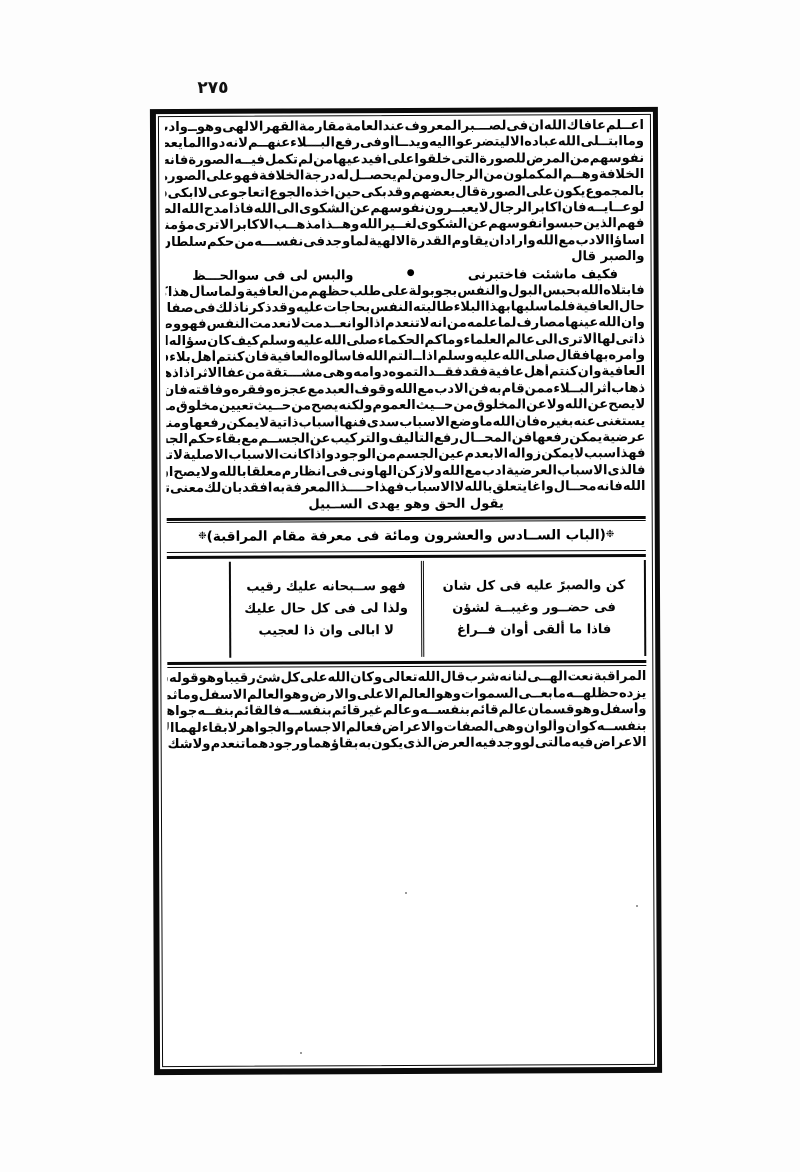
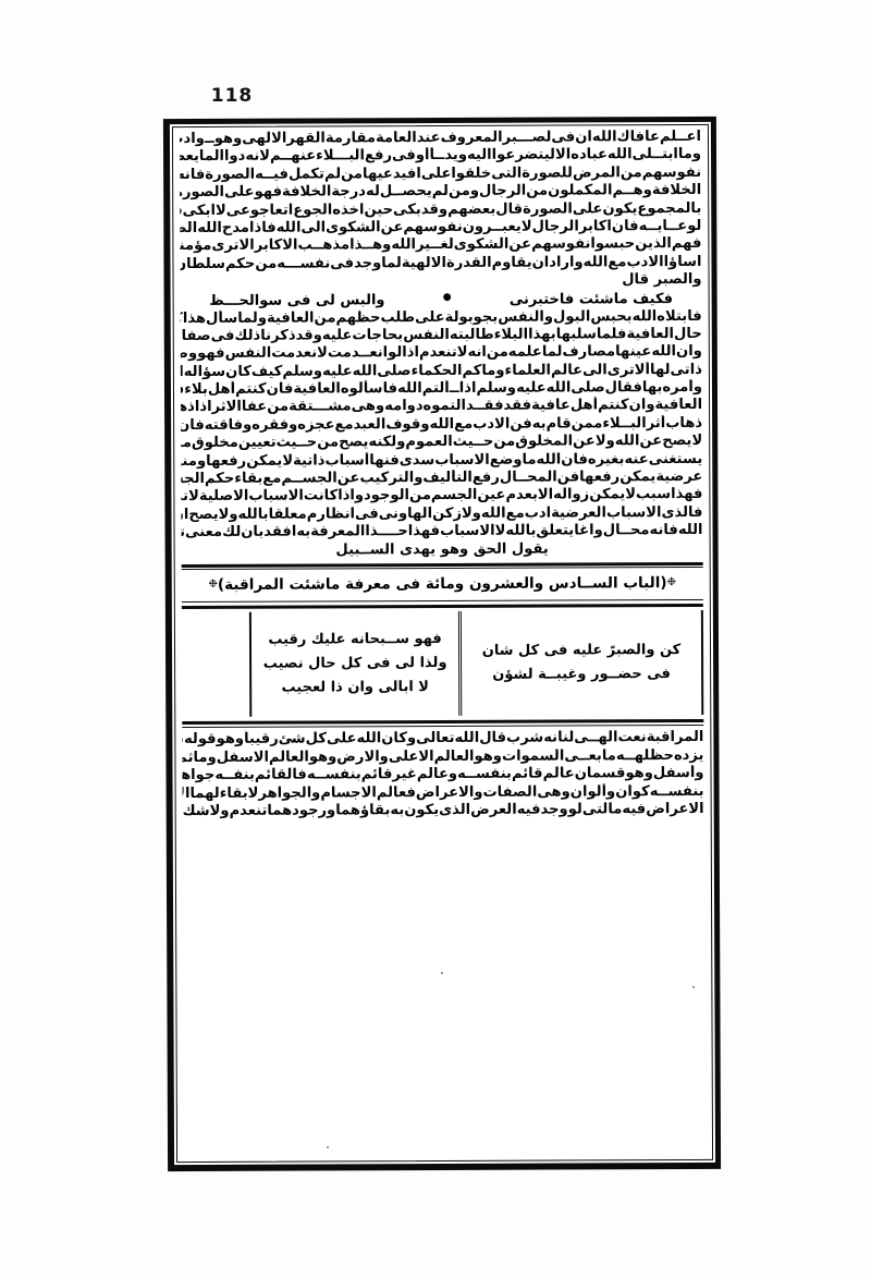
- ٢٧٥
+ 118
  اعــلم
  عافاك
  الله
  ان
  فى
  لصـــبر
  المعروف
  عند
  العامة
  مقارمة
  القهر
  الالهى
  وهو
  ــ
  واد
  وما
  ابتــلى
  الله
  عباده
  الا
  ليتضرعوا
  اليه
  ويدــأ
  أو
  فى
  رفع
  البـــلاء
  عنهــم
  لانه
  دوا
  الما
  نفوسهم
  من
  المرض
  للصورة
  التى
  خلقوا
  على
  افيدعيها
  من
  لم
  تكمل
  فيــه
  الصورة
  فانه
  الخلافة
  وهــم
  المكملون
  من
  الرجال
  ومن
  لم
  يحصــل
  له
  درجة
  الخلافة
  فهو
  على
  الصور
  بالمجموع
  يكون
  على
  الصورة
  قال
  بعضهم
  وقد
  بكى
  حين
  اخذه
  الجوع
  اتعا
  جوعى
  لا
  ابكى
  لوعــايــه
  فان
  اكابر
  الرجال
  لا
  يعبــرون
  نفوسهم
  عن
  الشكوى
  الى
  الله
  فاذا
  مدح
  الله
  فهم
  الذين
  حبسوا
  نفوسهم
  عن
  الشكوى
  لغــير
  الله
  وهــذا
  مذهــب
  الا
  كابر
  الاترى
  اساؤا
  الادب
  مع
  الله
  وارادان
  يقاوم
  القدرة
  الالهية
  لما
  وجد
  فى
  نفســـه
  من
  حكم
  سلطان
  والصبر قال
  فكيف ماشئت فاختبرنى
  ●
  والبس لى فى سوالحـــظ
  فابتلاه
  الله
  بحبس
  البول
  والنفس
  بجوبولة
  على
  طلب
  حظهم
  من
  العافية
  ولما
  سأل
  هذا
  حال
  العافية
  فلما
  سلبها
  بهذا
  البلاء
  طالبته
  النفس
  بحاجات
  عليه
  وقد
  ذكرنا
  ذلك
  فى
  صفا
  وان
  الله
  عينها
  مصارف
  لما
  علمه
  من
  انه
  لا
  تنعدم
  اذا
  لو
  انعــدمت
  لانعدمت
  النفس
  فهو
  ذاتى
  لها
  ألا
  ترى
  الى
  عالم
  العلماء
  وما
  كم
  الحكماء
  صلى
  الله
  عليه
  وسلم
  كيف
  كان
  سؤاله
  وأمره
  بها
  فقال
  صلى
  الله
  عليه
  وسلم
  اذا
  ــ
  ألتم
  الله
  فاسألوه
  العافية
  فان
  كنتم
  أهل
  بلاء
  العافية
  وان
  كنتم
  أهل
  عافية
  فقد
  فقــد
  التموه
  دوامه
  وهى
  مشـــتقة
  من
  عفا
  الاثر
  اذا
  ذهاب
  أثر
  البــلاء
  ممن
  قام
  به
  فن
  الادب
  مع
  الله
  وقوف
  العبد
  مع
  عجزه
  وفقره
  وفاقته
  فان
  لا
  يصح
  عن
  الله
  ولا
  عن
  المخلوق
  من
  حــيث
  العموم
  ولكنه
  يصح
  من
  حــيث
  تعيين
  مخلوق
  يستغنى
  عنه
  بغيره
  فان
  الله
  ما
  وضع
  الاسباب
  سدى
  فنها
  أسباب
  ذاتية
  لا
  يمكن
  رفعها
  عرضية
  يمكن
  رفعها
  فن
  المحــال
  رفع
  التأليف
  والتركيب
  عن
  الجســم
  مع
  بقاء
  حكم
  فهذا
  سبب
  لا
  يمكن
  زواله
  الا
  بعدم
  عين
  الجسم
  من
  الوجود
  واذا
  كانت
  الاسباب
  الاصلية
  لا
  فالذى
  الاسباب
  العرضية
  ادب
  مع
  الله
  ولا
  ز
  كن
  الهاونى
  فى
  انظارم
  معلقا
  بالله
  ولا
  يصح
  الله
  فانه
  محــال
  واغايتعلق
  بالله
  لا
  الاسباب
  فهذا
  حــــذا
  المعرفة
  به
  افقد
  بان
  لك
  معنى
  يقول الحق وهو يهدى الســبيل
- ❉(الباب الســادس والعشرون ومائة فى معرفة مقام المراقبة)❉
+ ❉(الباب الســادس والعشرون ومائة فى معرفة ماشئت المراقبة)❉
  كن والصبرً عليه فى كل شان
  فى حضــور وغيبــة لشؤن
- فاذا ما ألقى أوان فــراغ
  فهو ســبحانه عليك رقيب
- ولذا لى فى كل حال عليك
+ ولذا لى فى كل حال نصيب
  لا ابالى وان ذا لعجيب
  المراقبة
  نعت
  الهــى
  لنانه
  شرب
  قال
  الله
  تعالى
  وكان
  الله
  على
  كل
  شئ
  رقيباً
  وهو
  قوله
  يزده
  حظلهــه
  ما
  بعــى
  السموات
  وهو
  العالم
  الاعلى
  والارض
  وهو
  العالم
  الاسفل
  وماثم
  وأسفل
  وهو
  قسمان
  عالم
  قائم
  بنفســه
  وعالم
  غير
  قائم
  بنفســه
  فالقائم
  بنفــه
  جواه
  بنفســه
  كوان
  وألوان
  وهى
  الصفات
  والاعراض
  فعالم
  الاجسام
  والجواهر
  لا
  بقاء
  لهما
  الاعراض
  فيه
  ما
  لتى
  لو
  وجد
  فيه
  العرض
  الذى
  يكون
  به
  بقاؤهما
  ورجودهما
  تنعدم
  ولا
  شك
